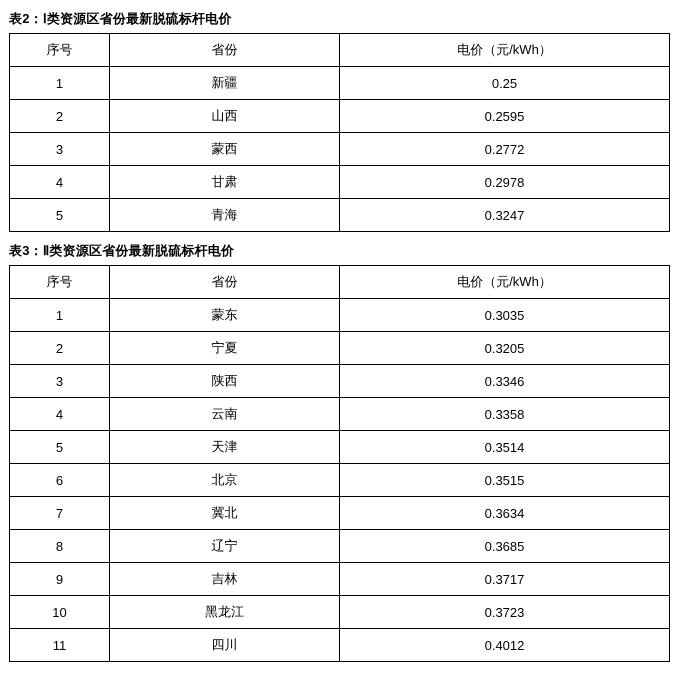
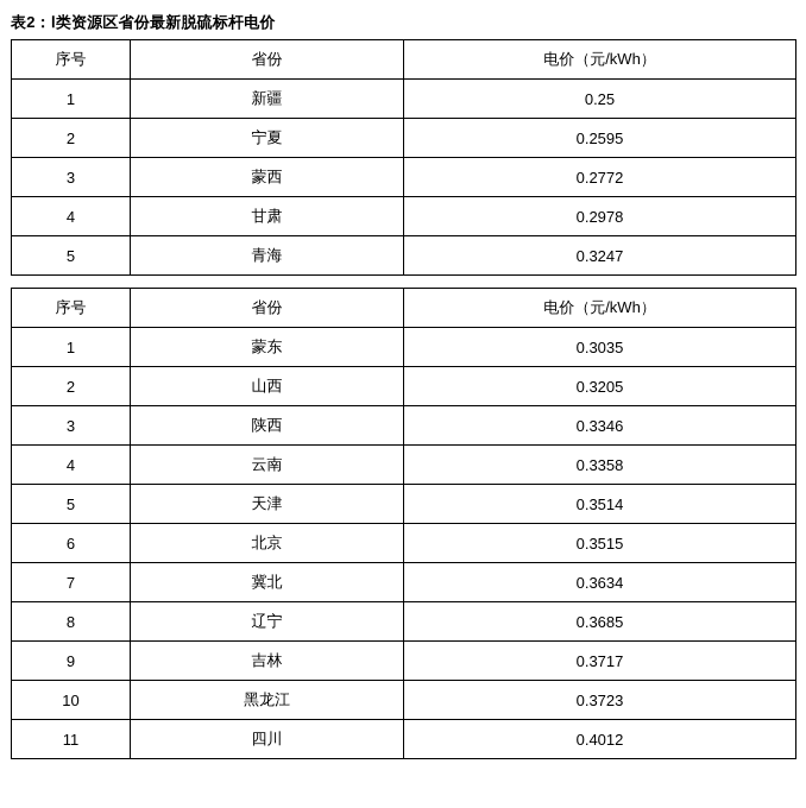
  表2：Ⅰ类资源区省份最新脱硫标杆电价
  序号	省份	电价（元/kWh）
  1	新疆	0.25
- 2	山西	0.2595
+ 2	宁夏	0.2595
  3	蒙西	0.2772
  4	甘肃	0.2978
  5	青海	0.3247
- 表3：Ⅱ类资源区省份最新脱硫标杆电价
  序号	省份	电价（元/kWh）
  1	蒙东	0.3035
- 2	宁夏	0.3205
+ 2	山西	0.3205
  3	陕西	0.3346
  4	云南	0.3358
  5	天津	0.3514
  6	北京	0.3515
  7	冀北	0.3634
  8	辽宁	0.3685
  9	吉林	0.3717
  10	黑龙江	0.3723
  11	四川	0.4012
